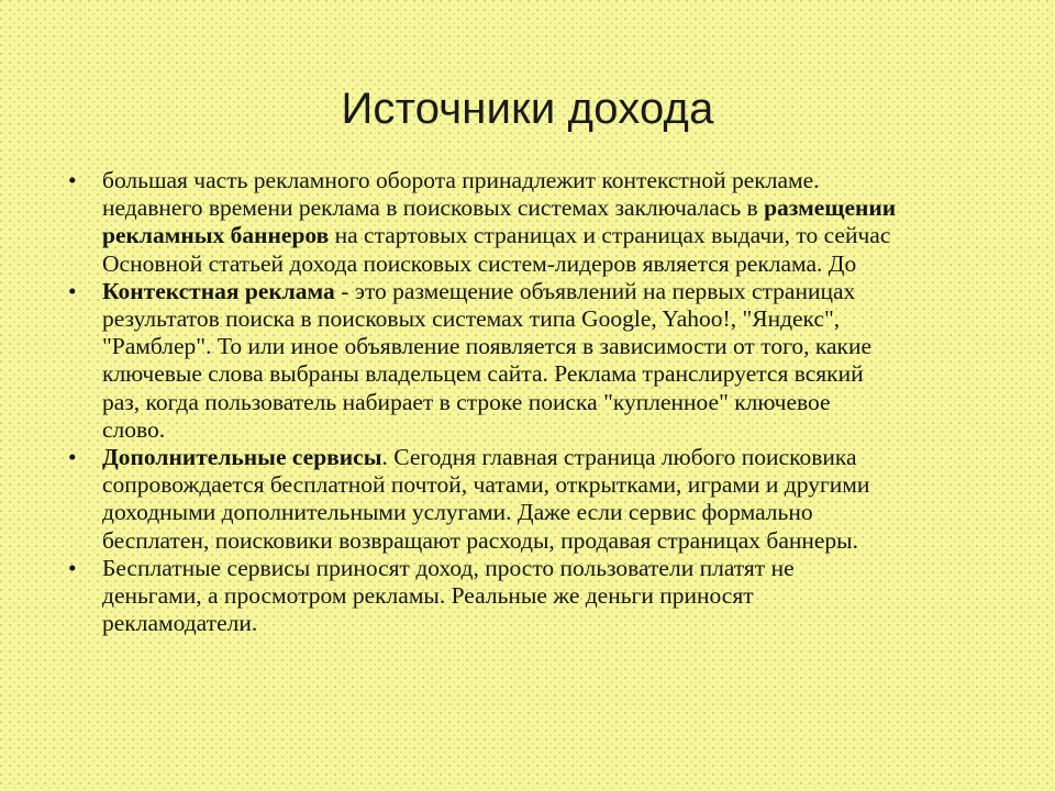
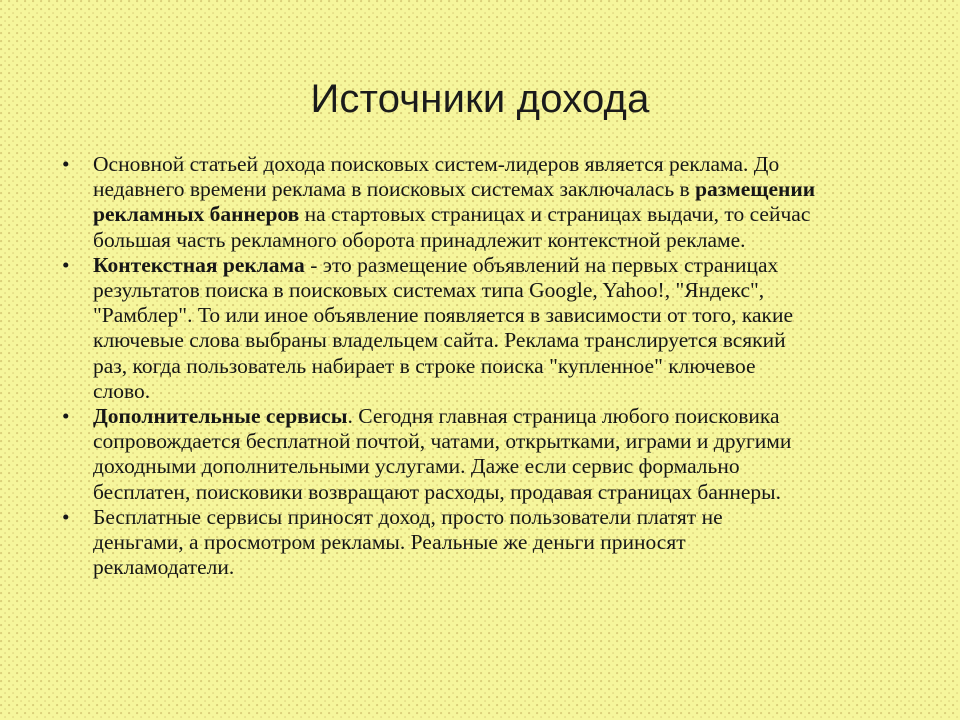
  Источники дохода
  •
- большая часть рекламного оборота принадлежит контекстной рекламе.
+ Основной статьей дохода поисковых систем-лидеров является реклама. До
  недавнего времени реклама в поисковых системах заключалась в размещении
  рекламных баннеров на стартовых страницах и страницах выдачи, то сейчас
- Основной статьей дохода поисковых систем-лидеров является реклама. До
+ большая часть рекламного оборота принадлежит контекстной рекламе.
  •
  Контекстная реклама - это размещение объявлений на первых страницах
  результатов поиска в поисковых системах типа Google, Yahoo!, "Яндекс",
  "Рамблер". То или иное объявление появляется в зависимости от того, какие
  ключевые слова выбраны владельцем сайта. Реклама транслируется всякий
  раз, когда пользователь набирает в строке поиска "купленное" ключевое
  слово.
  •
  Дополнительные сервисы. Сегодня главная страница любого поисковика
  сопровождается бесплатной почтой, чатами, открытками, играми и другими
  доходными дополнительными услугами. Даже если сервис формально
  бесплатен, поисковики возвращают расходы, продавая страницах баннеры.
  •
  Бесплатные сервисы приносят доход, просто пользователи платят не
  деньгами, а просмотром рекламы. Реальные же деньги приносят
  рекламодатели.
